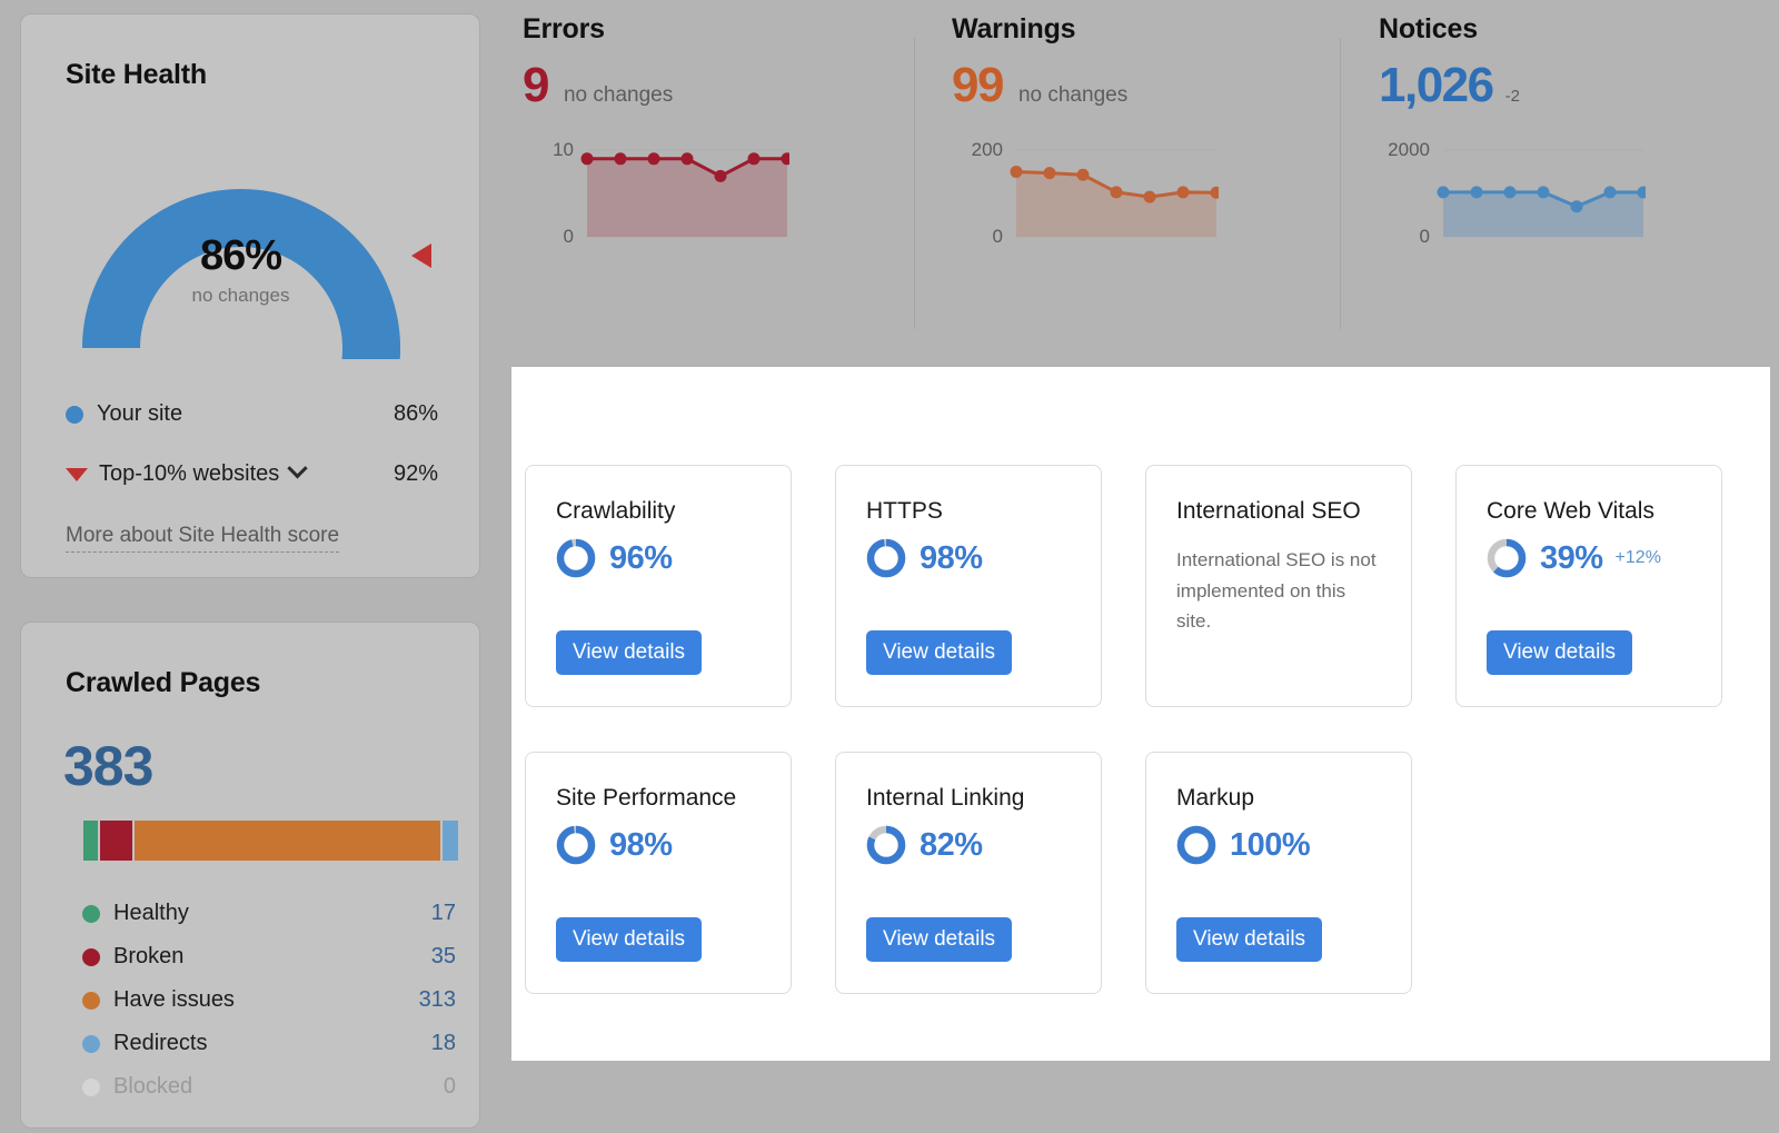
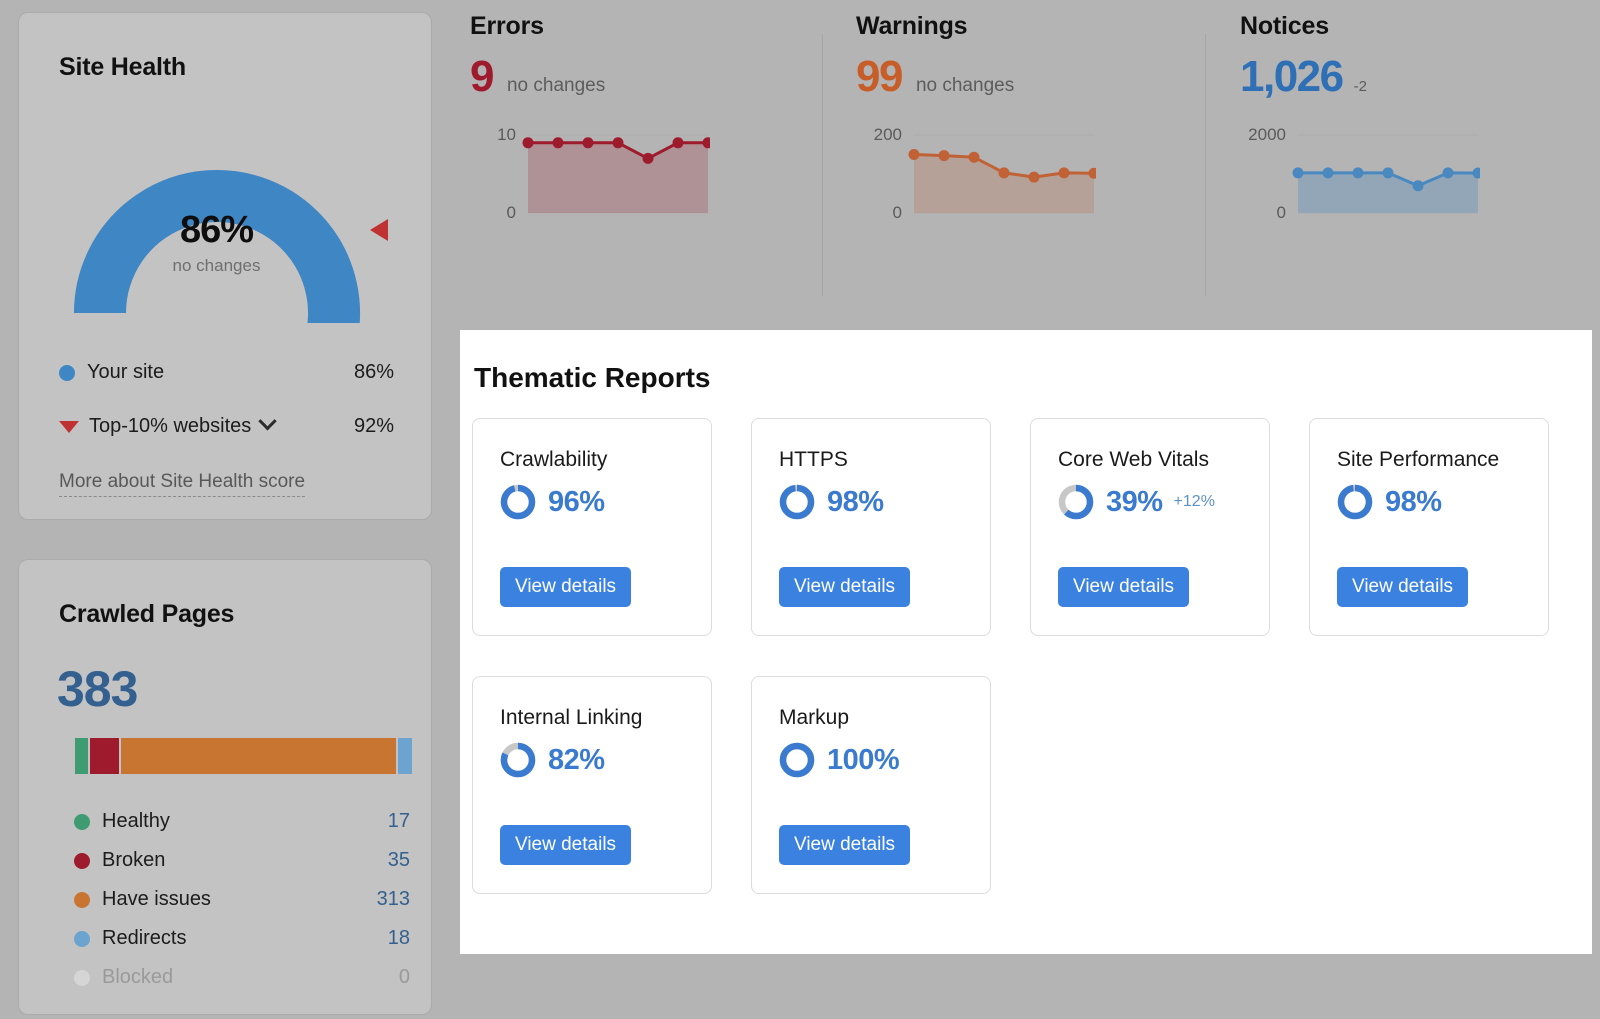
  Site Health
  86%
  no changes
  Your site
  86%
  Top-10% websites
  92%
  More about Site Health score
  Crawled Pages
  383
  Healthy
  17
  Broken
  35
  Have issues
  313
  Redirects
  18
  Blocked
  0
  Errors
  9
  no changes
  10
  0
  Warnings
  99
  no changes
  200
  0
  Notices
  1,026
  -2
  2000
  0
+ Thematic Reports
  Crawlability
  96%
  View details
  HTTPS
  98%
  View details
- International SEO
- International SEO is not implemented on this site.
  Core Web Vitals
  39%
  +12%
  View details
  Site Performance
  98%
  View details
  Internal Linking
  82%
  View details
  Markup
  100%
  View details
